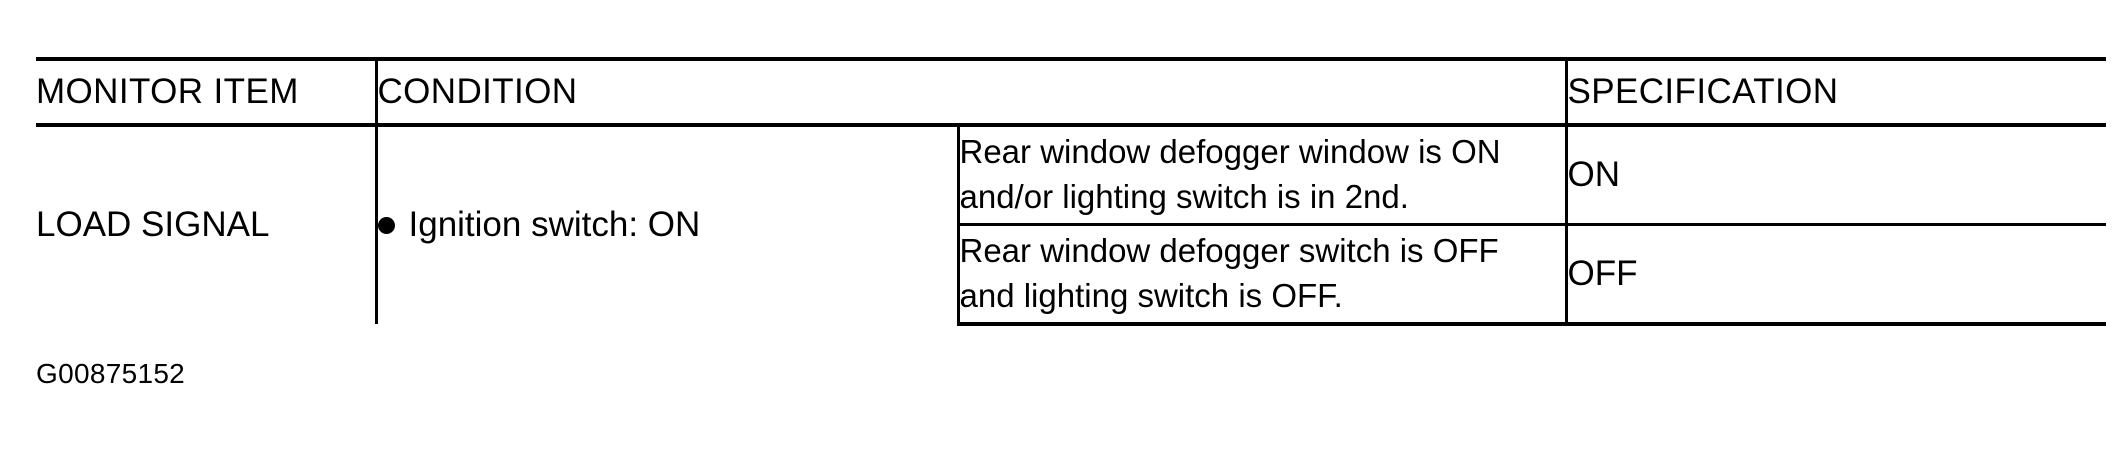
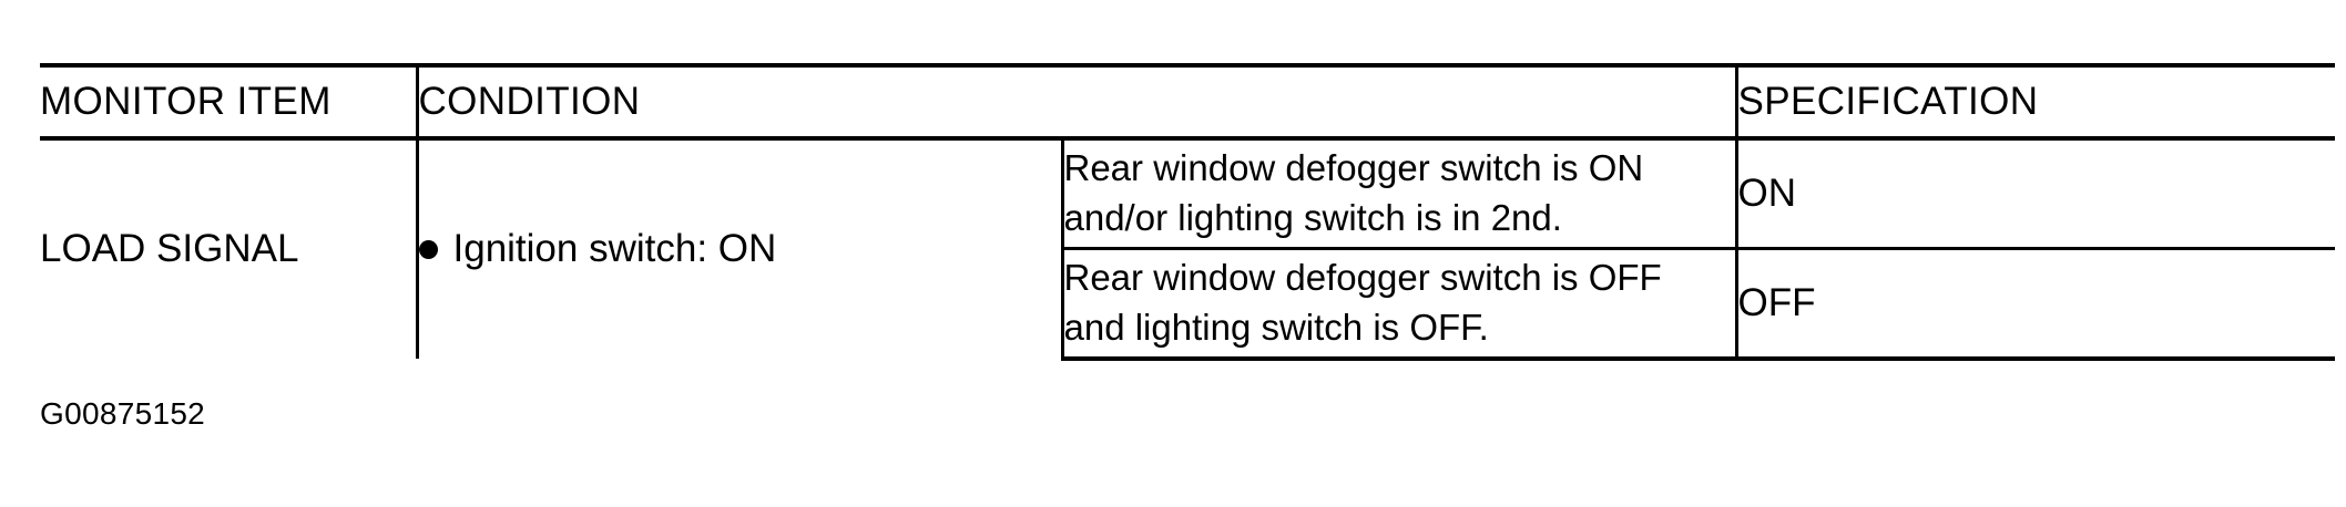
  MONITOR ITEM	CONDITION	SPECIFICATION
- LOAD SIGNAL	Ignition switch: ON	Rear window defogger window is ON and/or lighting switch is in 2nd.	ON
+ LOAD SIGNAL	Ignition switch: ON	Rear window defogger switch is ON and/or lighting switch is in 2nd.	ON
  Rear window defogger switch is OFF and lighting switch is OFF.	OFF
  G00875152
